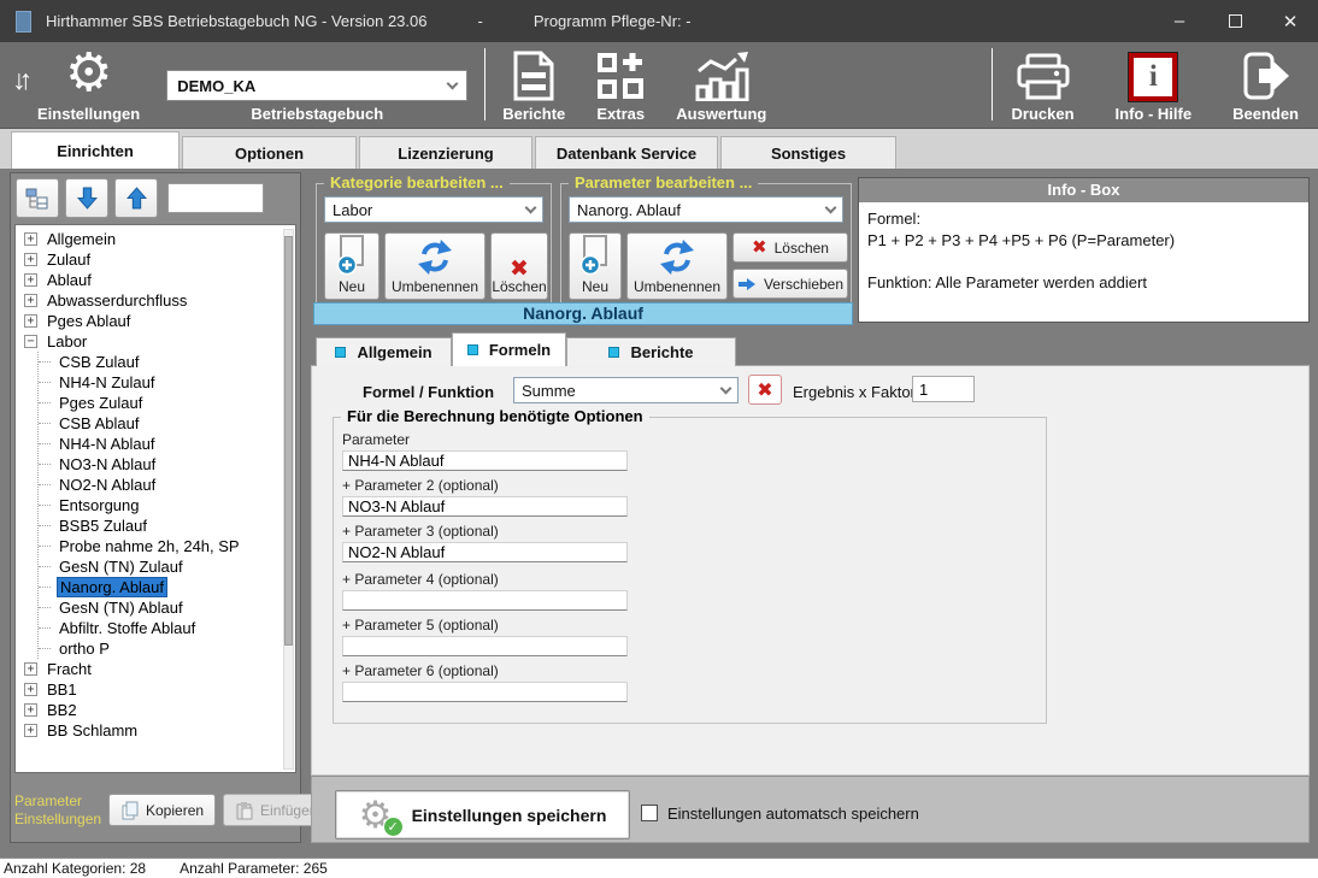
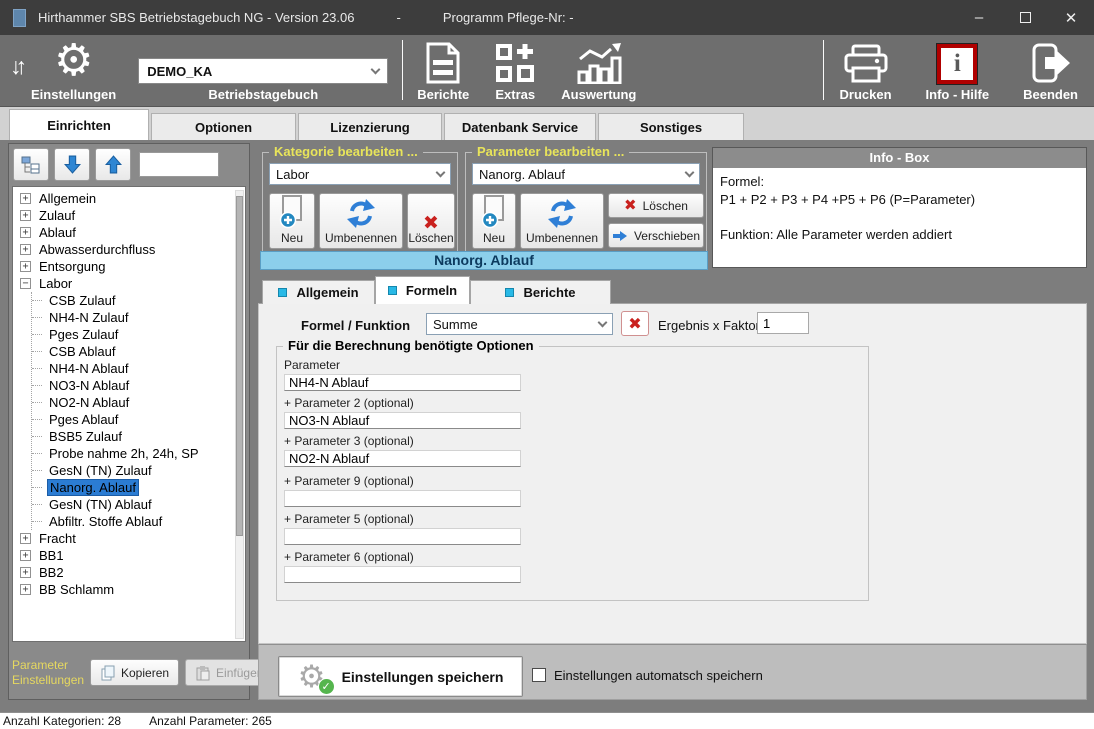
  Hirthammer SBS Betriebstagebuch NG - Version 23.06
  -
  Programm Pflege-Nr: -
  –
  ✕
  ↓↑
  ⚙
  Einstellungen
  DEMO_KA
  Betriebstagebuch
  Berichte
  Extras
  Auswertung
  Drucken
  i
  Info - Hilfe
  Beenden
  Einrichten
  Optionen
  Lizenzierung
  Datenbank Service
  Sonstiges
  +
  Allgemein
  +
  Zulauf
  +
  Ablauf
  +
  Abwasserdurchfluss
  +
- Pges Ablauf
+ Entsorgung
  −
  Labor
  CSB Zulauf
  NH4-N Zulauf
  Pges Zulauf
  CSB Ablauf
  NH4-N Ablauf
  NO3-N Ablauf
  NO2-N Ablauf
- Entsorgung
+ Pges Ablauf
  BSB5 Zulauf
  Probe nahme 2h, 24h, SP
  GesN (TN) Zulauf
  Nanorg. Ablauf
  GesN (TN) Ablauf
  Abfiltr. Stoffe Ablauf
- ortho P
  +
  Fracht
  +
  BB1
  +
  BB2
  +
  BB Schlamm
  Parameter
  Einstellungen
  Kopieren
  Einfüge
  Kategorie bearbeiten ...
  Labor
  Neu
  Umbenennen
  ✖
  Löschen
  Parameter bearbeiten ...
  Nanorg. Ablauf
  Neu
  Umbenennen
  ✖
  Löschen
  Verschieben
  Info - Box
  Formel:
  P1 + P2 + P3 + P4 +P5 + P6 (P=Parameter)
  Funktion: Alle Parameter werden addiert
  Nanorg. Ablauf
  Allgemein
  Formeln
  Berichte
  Formel / Funktion
  Summe
  ✖
  Ergebnis x Fakto
  1
  Für die Berechnung benötigte Optionen
  Parameter
  NH4-N Ablauf
  + Parameter 2 (optional)
  NO3-N Ablauf
  + Parameter 3 (optional)
  NO2-N Ablauf
- + Parameter 4 (optional)
+ + Parameter 9 (optional)
  + Parameter 5 (optional)
  + Parameter 6 (optional)
  ⚙
  ✓
  Einstellungen speichern
  Einstellungen automatsch speichern
  Anzahl Kategorien: 28
  Anzahl Parameter: 265
